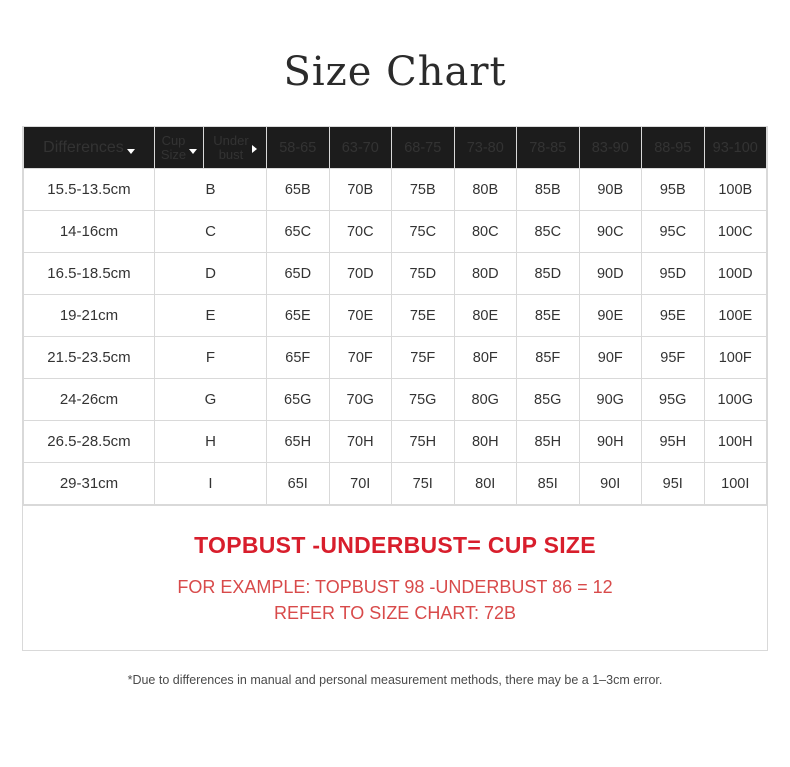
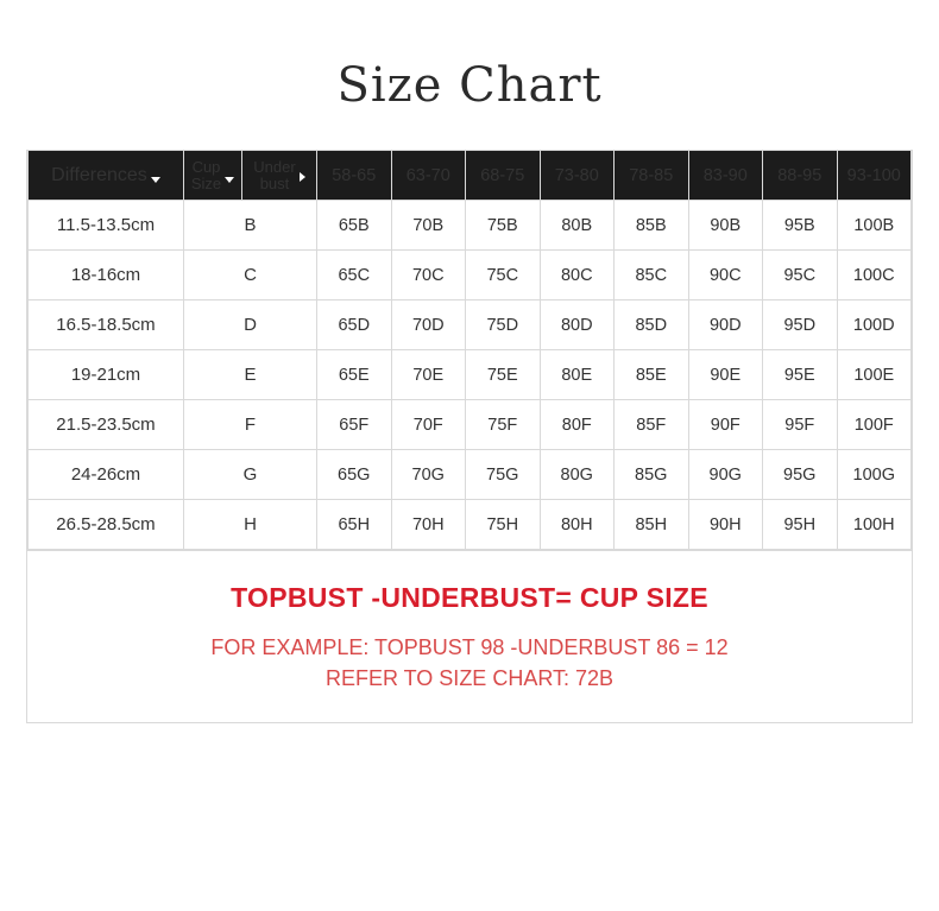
  Size Chart
- 15.5-13.5cm	B	65B	70B	75B	80B	85B	90B	95B	100B
+ 11.5-13.5cm	B	65B	70B	75B	80B	85B	90B	95B	100B
- 14-16cm	C	65C	70C	75C	80C	85C	90C	95C	100C
+ 18-16cm	C	65C	70C	75C	80C	85C	90C	95C	100C
  16.5-18.5cm	D	65D	70D	75D	80D	85D	90D	95D	100D
  19-21cm	E	65E	70E	75E	80E	85E	90E	95E	100E
  21.5-23.5cm	F	65F	70F	75F	80F	85F	90F	95F	100F
  24-26cm	G	65G	70G	75G	80G	85G	90G	95G	100G
  26.5-28.5cm	H	65H	70H	75H	80H	85H	90H	95H	100H
- 29-31cm	I	65I	70I	75I	80I	85I	90I	95I	100I
  TOPBUST -UNDERBUST= CUP SIZE
  FOR EXAMPLE: TOPBUST 98 -UNDERBUST 86 = 12
  REFER TO SIZE CHART: 72B
- *Due to differences in manual and personal measurement methods, there may be a 1–3cm error.
